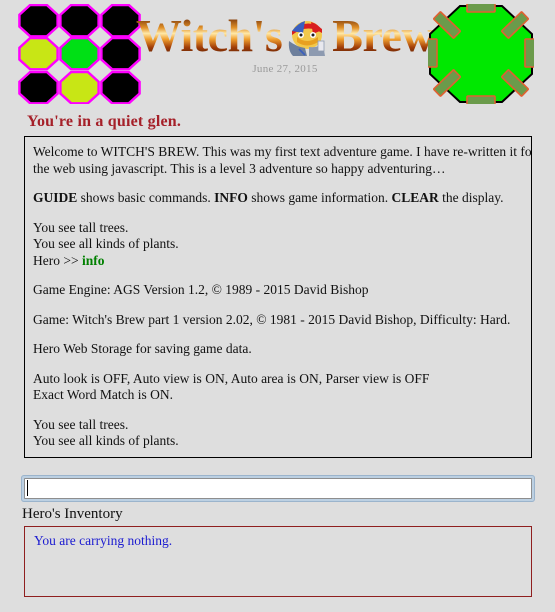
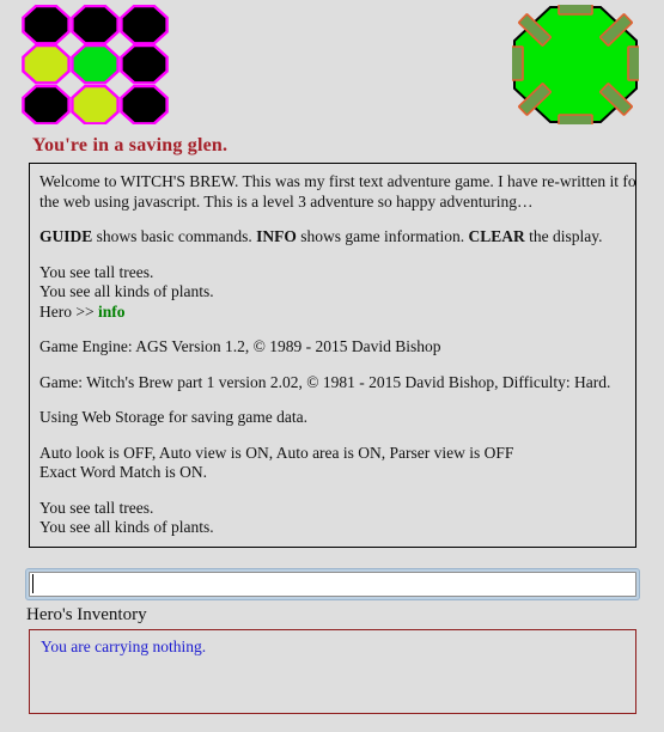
- Witch's
- Brew
- June 27, 2015
- You're in a quiet glen.
+ You're in a saving glen.
  Welcome to WITCH'S BREW. This was my first text adventure game. I have re-written it fo
  the web using javascript. This is a level 3 adventure so happy adventuring…
  GUIDE shows basic commands. INFO shows game information. CLEAR the display.
  You see tall trees.
  You see all kinds of plants.
  Hero >> info
  Game Engine: AGS Version 1.2, © 1989 - 2015 David Bishop
  Game: Witch's Brew part 1 version 2.02, © 1981 - 2015 David Bishop, Difficulty: Hard.
- Hero Web Storage for saving game data.
+ Using Web Storage for saving game data.
  Auto look is OFF, Auto view is ON, Auto area is ON, Parser view is OFF
  Exact Word Match is ON.
  You see tall trees.
  You see all kinds of plants.
  Hero's Inventory
  You are carrying nothing.
